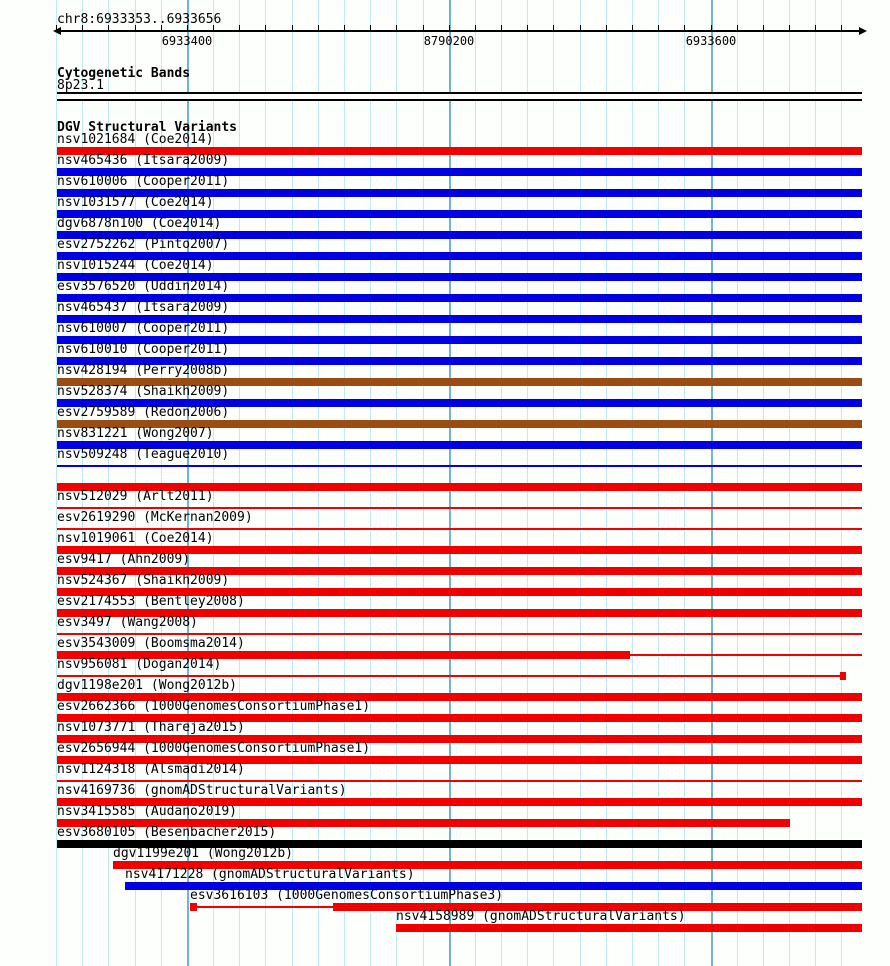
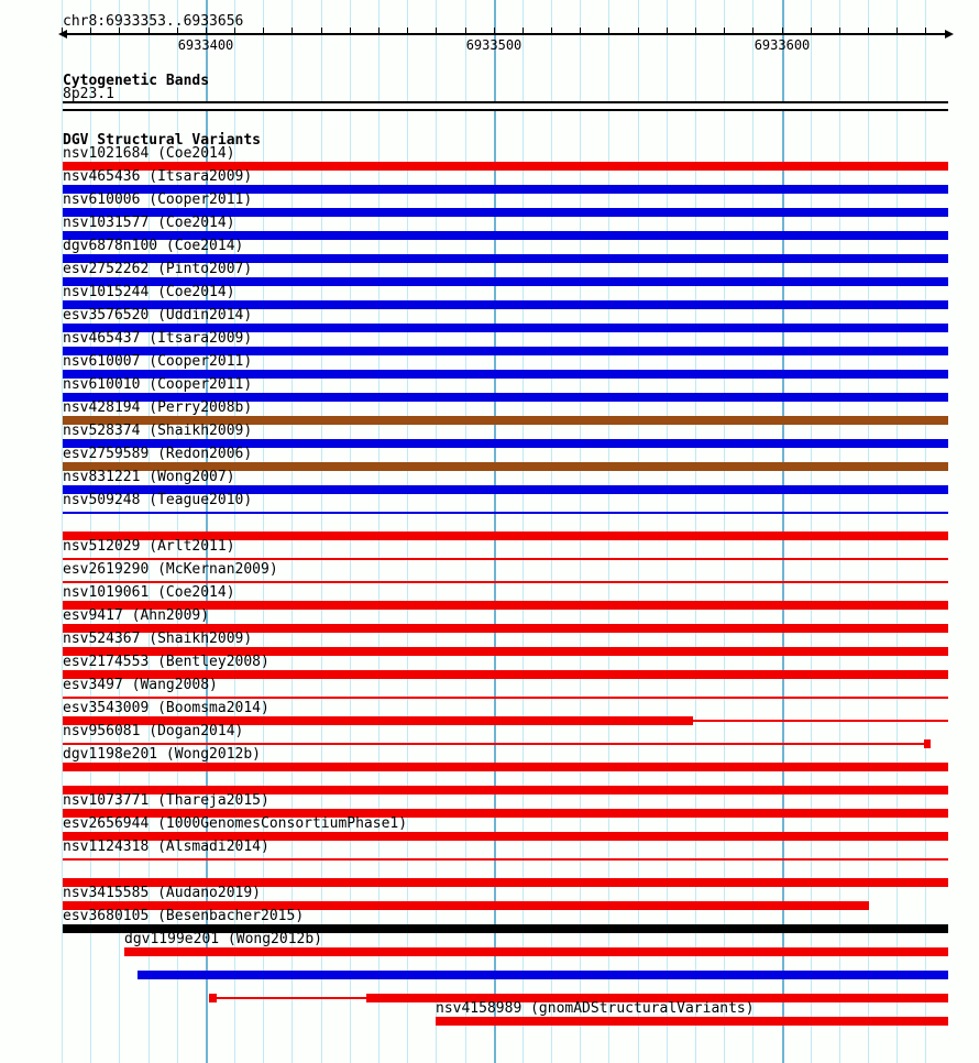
  chr8:6933353..6933656
  6933400
- 8790200
+ 6933500
  6933600
  Cytogenetic Bands
  8p23.1
  DGV Structural Variants
  nsv1021684 (Coe2014)
  nsv465436 (Itsara2009)
  nsv610006 (Cooper2011)
  nsv1031577 (Coe2014)
  dgv6878n100 (Coe2014)
  esv2752262 (Pinto2007)
  nsv1015244 (Coe2014)
  esv3576520 (Uddin2014)
  nsv465437 (Itsara2009)
  nsv610007 (Cooper2011)
  nsv610010 (Cooper2011)
  nsv428194 (Perry2008b)
  nsv528374 (Shaikh2009)
  esv2759589 (Redon2006)
  nsv831221 (Wong2007)
  nsv509248 (Teague2010)
  nsv512029 (Arlt2011)
  esv2619290 (McKernan2009)
  nsv1019061 (Coe2014)
  esv9417 (Ahn2009)
  nsv524367 (Shaikh2009)
  esv2174553 (Bentley2008)
  esv3497 (Wang2008)
  esv3543009 (Boomsma2014)
  nsv956081 (Dogan2014)
  dgv1198e201 (Wong2012b)
- esv2662366 (1000GenomesConsortiumPhase1)
  nsv1073771 (Thareja2015)
  esv2656944 (1000GenomesConsortiumPhase1)
  nsv1124318 (Alsmadi2014)
- nsv4169736 (gnomADStructuralVariants)
  nsv3415585 (Audano2019)
  esv3680105 (Besenbacher2015)
  dgv1199e201 (Wong2012b)
- nsv4171228 (gnomADStructuralVariants)
- esv3616103 (1000GenomesConsortiumPhase3)
  nsv4158989 (gnomADStructuralVariants)
